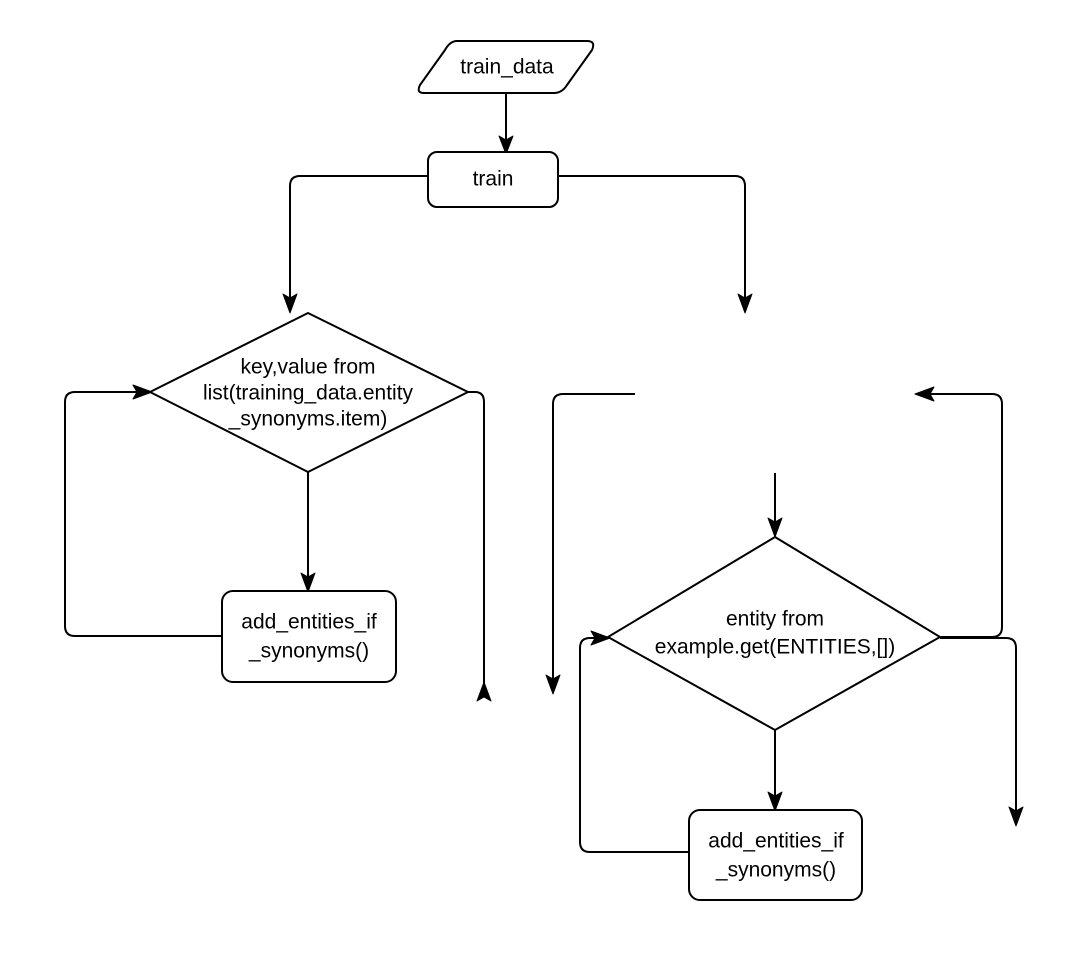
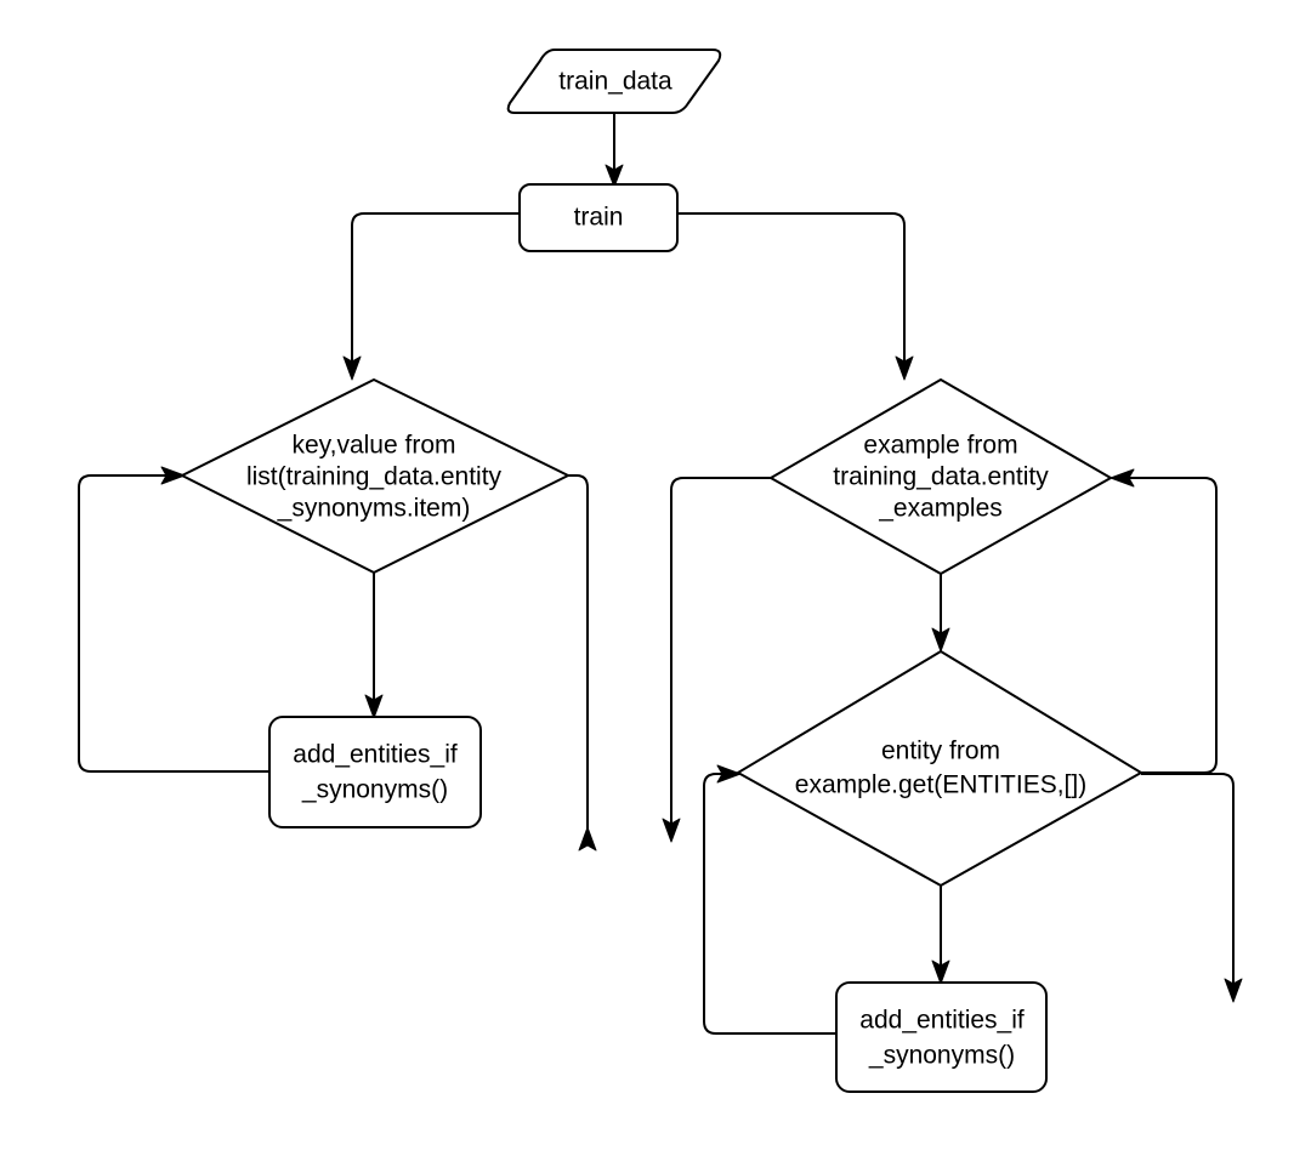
  train_data
  train
  key,value from
  list(training_data.entity
  _synonyms.item)
+ example from
+ training_data.entity
+ _examples
  entity from
  example.get(ENTITIES,[])
  add_entities_if
  _synonyms()
  add_entities_if
  _synonyms()
